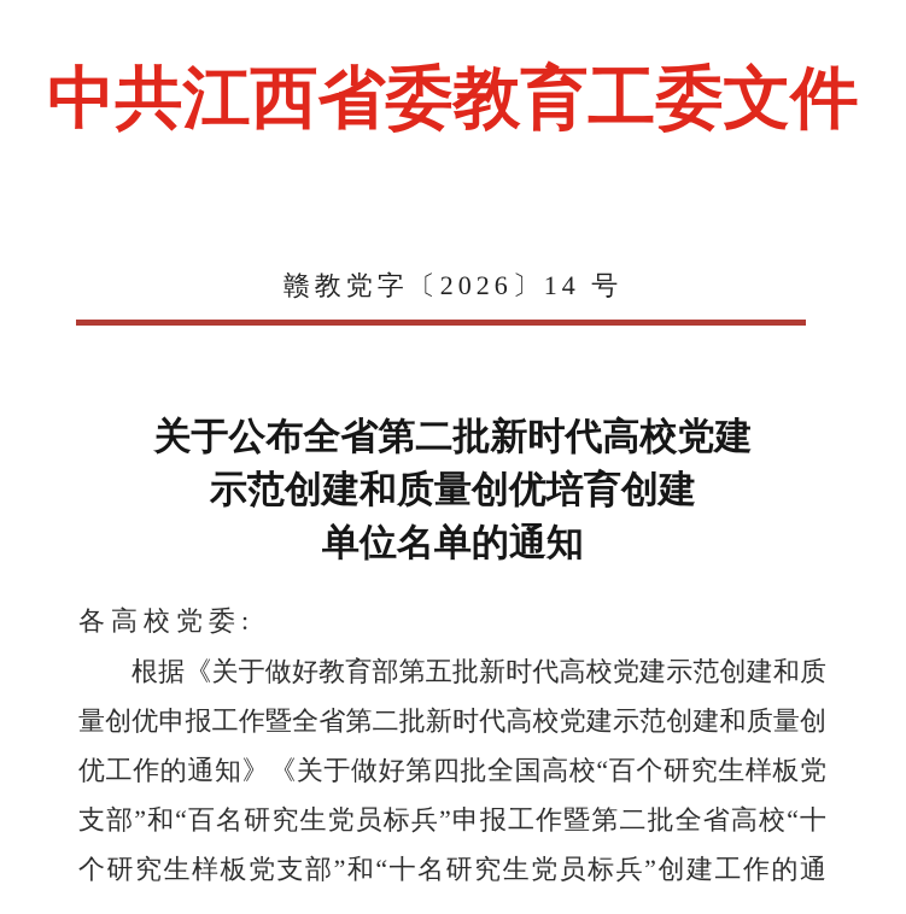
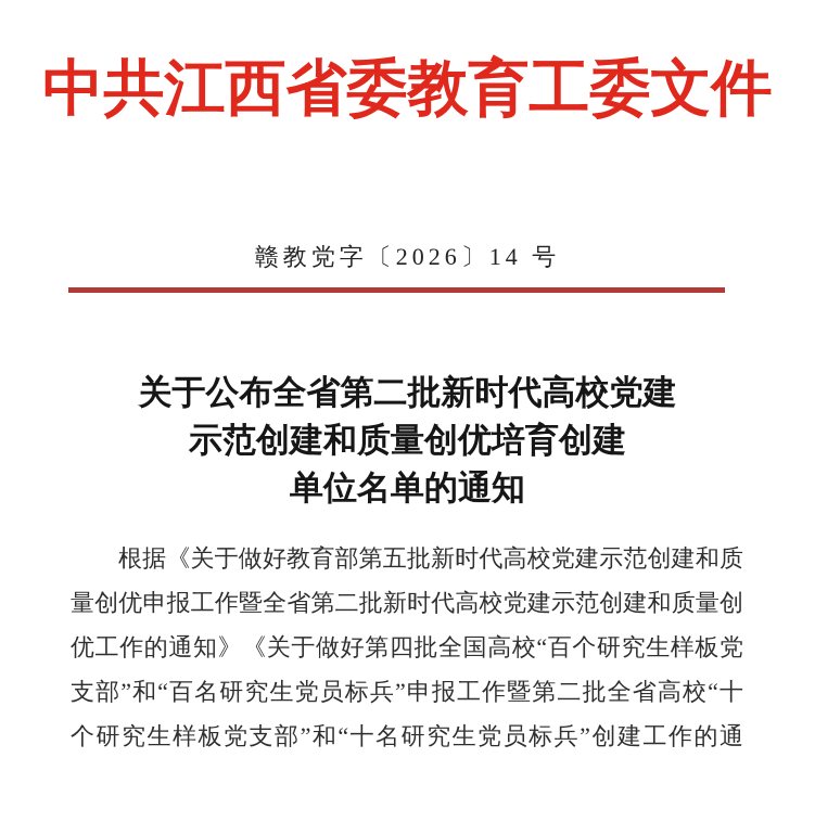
  中共江西省委教育工委文件
  赣教党字〔2026〕14 号
  关于公布全省第二批新时代高校党建
  示范创建和质量创优培育创建
  单位名单的通知
- 各高校党委:
  根据《关于做好教育部第五批新时代高校党建示范创建和质
  量创优申报工作暨全省第二批新时代高校党建示范创建和质量创
  优工作的通知》《关于做好第四批全国高校“百个研究生样板党
  支部”和“百名研究生党员标兵”申报工作暨第二批全省高校“十
  个研究生样板党支部”和“十名研究生党员标兵”创建工作的通
